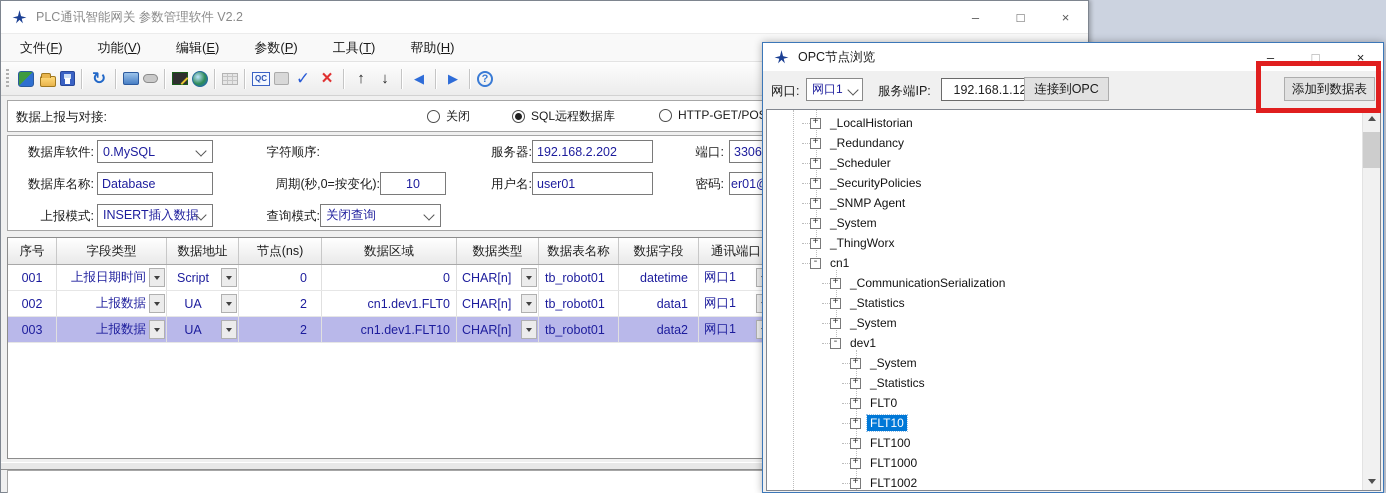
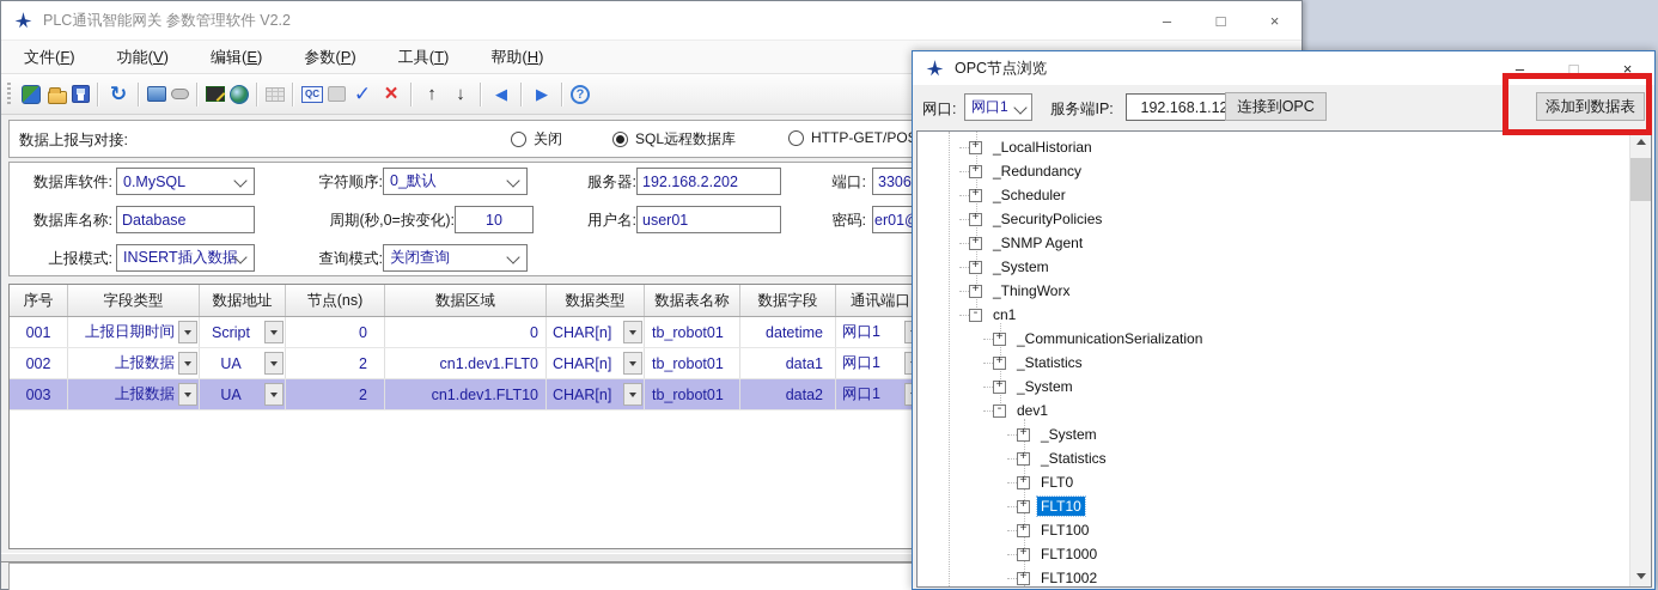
  PLC通讯智能网关 参数管理软件 V2.2
  –
  □
  ×
  文件(F)
  功能(V)
  编辑(E)
  参数(P)
  工具(T)
  帮助(H)
  ↻
  QC
  ✓
  ×
  ↑
  ↓
  ◀
  ▶
  ?
  数据上报与对接:
  关闭
  SQL远程数据库
  HTTP-GET/PO
  数据库软件:
  0.MySQL
  字符顺序:
+ 0_默认
  服务器:
  192.168.2.202
  端口:
  3306
  数据库名称:
  Database
  周期(秒,0=按变化):
  10
  用户名:
  user01
  密码:
  er01
  上报模式:
  INSERT插入数据
  查询模式:
  关闭查询
  序号
  字段类型
  数据地址
  节点(ns)
  数据区域
  数据类型
  数据表名称
  数据字段
  通讯端口
  001
  上报日期时间
  Script
  0
  0
  CHAR[n]
  tb_robot01
  datetime
  网口1
  002
  上报数据
  UA
  2
  cn1.dev1.FLT0
  CHAR[n]
  tb_robot01
  data1
  网口1
  003
  上报数据
  UA
  2
  cn1.dev1.FLT10
  CHAR[n]
  tb_robot01
  data2
  网口1
  OPC节点浏览
  –
  □
  ×
  网口:
  网口1
  服务端IP:
  192.168.1.1
  连接到OPC
  添加到数据表
  +
  _LocalHistorian
  +
  _Redundancy
  +
  _Scheduler
  +
  _SecurityPolicies
  +
  _SNMP Agent
  +
  _System
  +
  _ThingWorx
  -
  cn1
  +
  _CommunicationSerialization
  +
  _Statistics
  +
  _System
  -
  dev1
  +
  _System
  +
  _Statistics
  +
  FLT0
  +
  FLT10
  +
  FLT100
  +
  FLT1000
  +
  FLT1002
